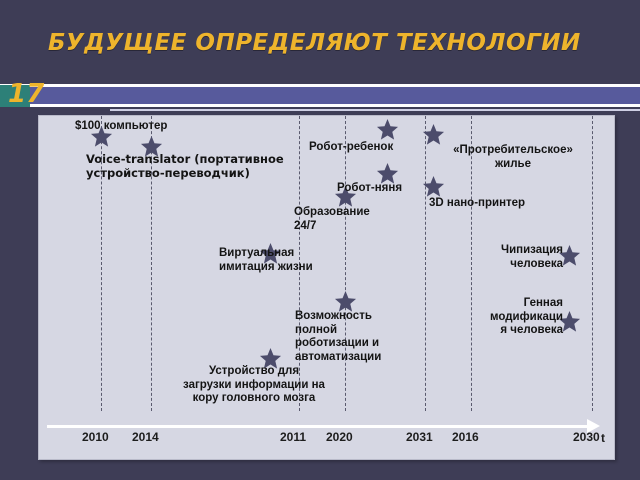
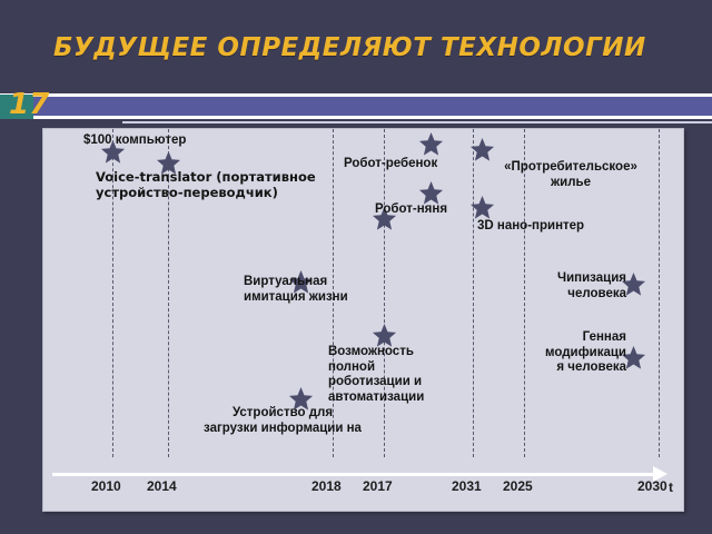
  БУДУЩЕЕ ОПРЕДЕЛЯЮТ ТЕХНОЛОГИИ
  17
  $100 компьютер
  Voice-translator (портативное
  устройство-переводчик)
  Робот-ребенок
  «Протребительское»
  жилье
  Робот-няня
  3D нано-принтер
- Образование
- 24/7
  Виртуальная
  имитация жизни
  Чипизация
  человека
  Возможность
  полной
  роботизации и
  автоматизации
  Генная
  модификаци
  я человека
  Устройство для
  загрузки информации на
- кору головного мозга
  2010
  2014
- 2011
+ 2018
- 2020
+ 2017
  2031
- 2016
+ 2025
  2030
  t
